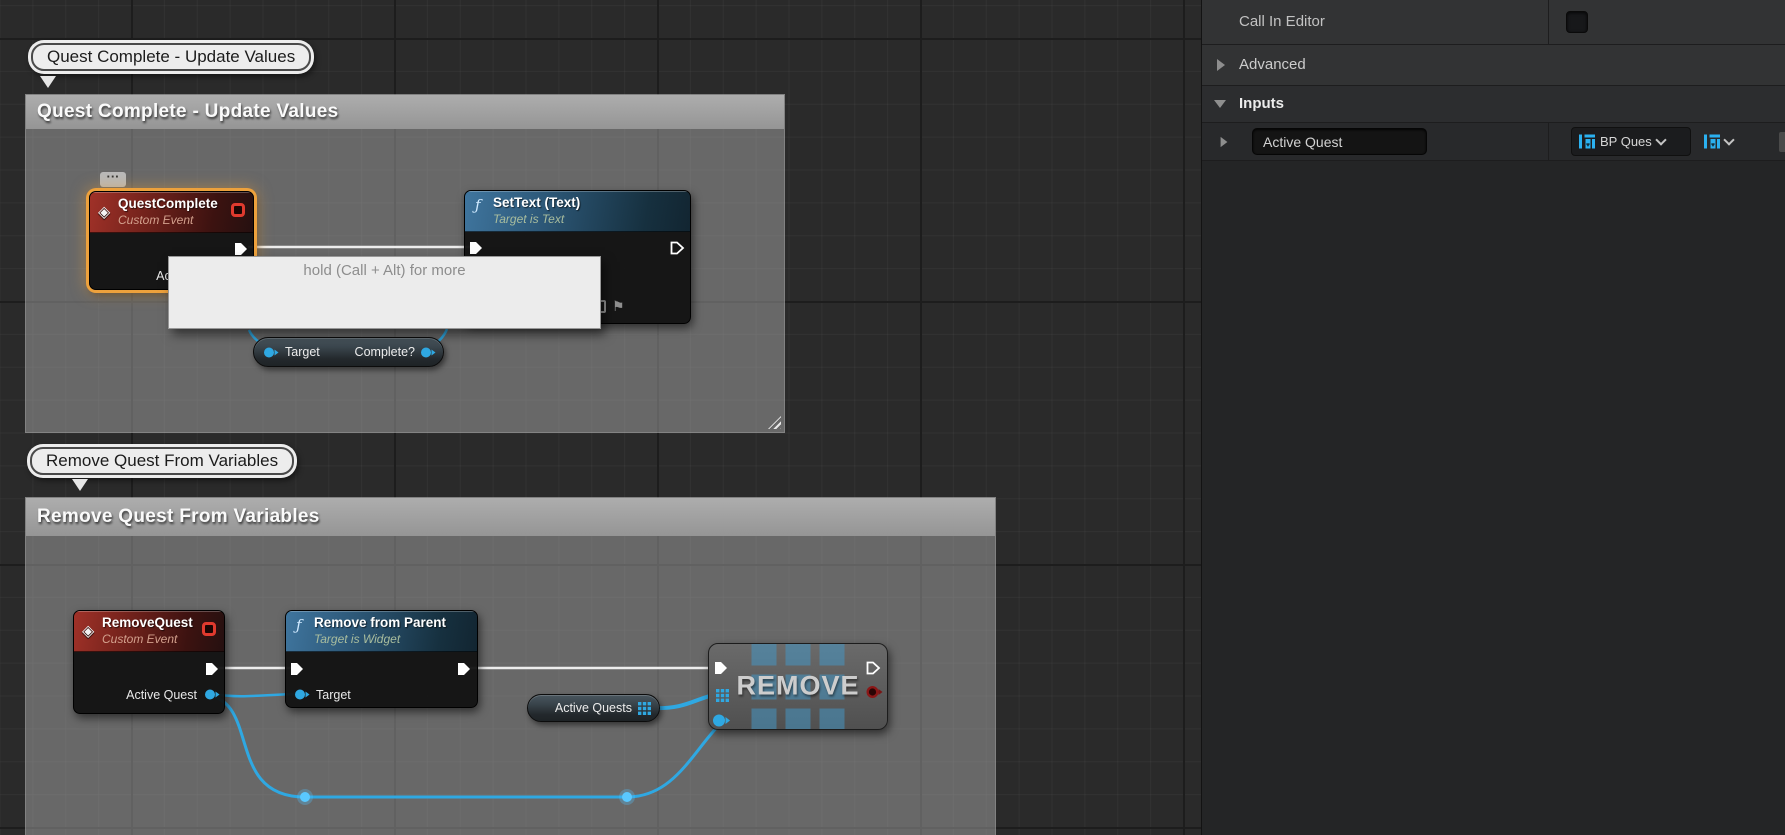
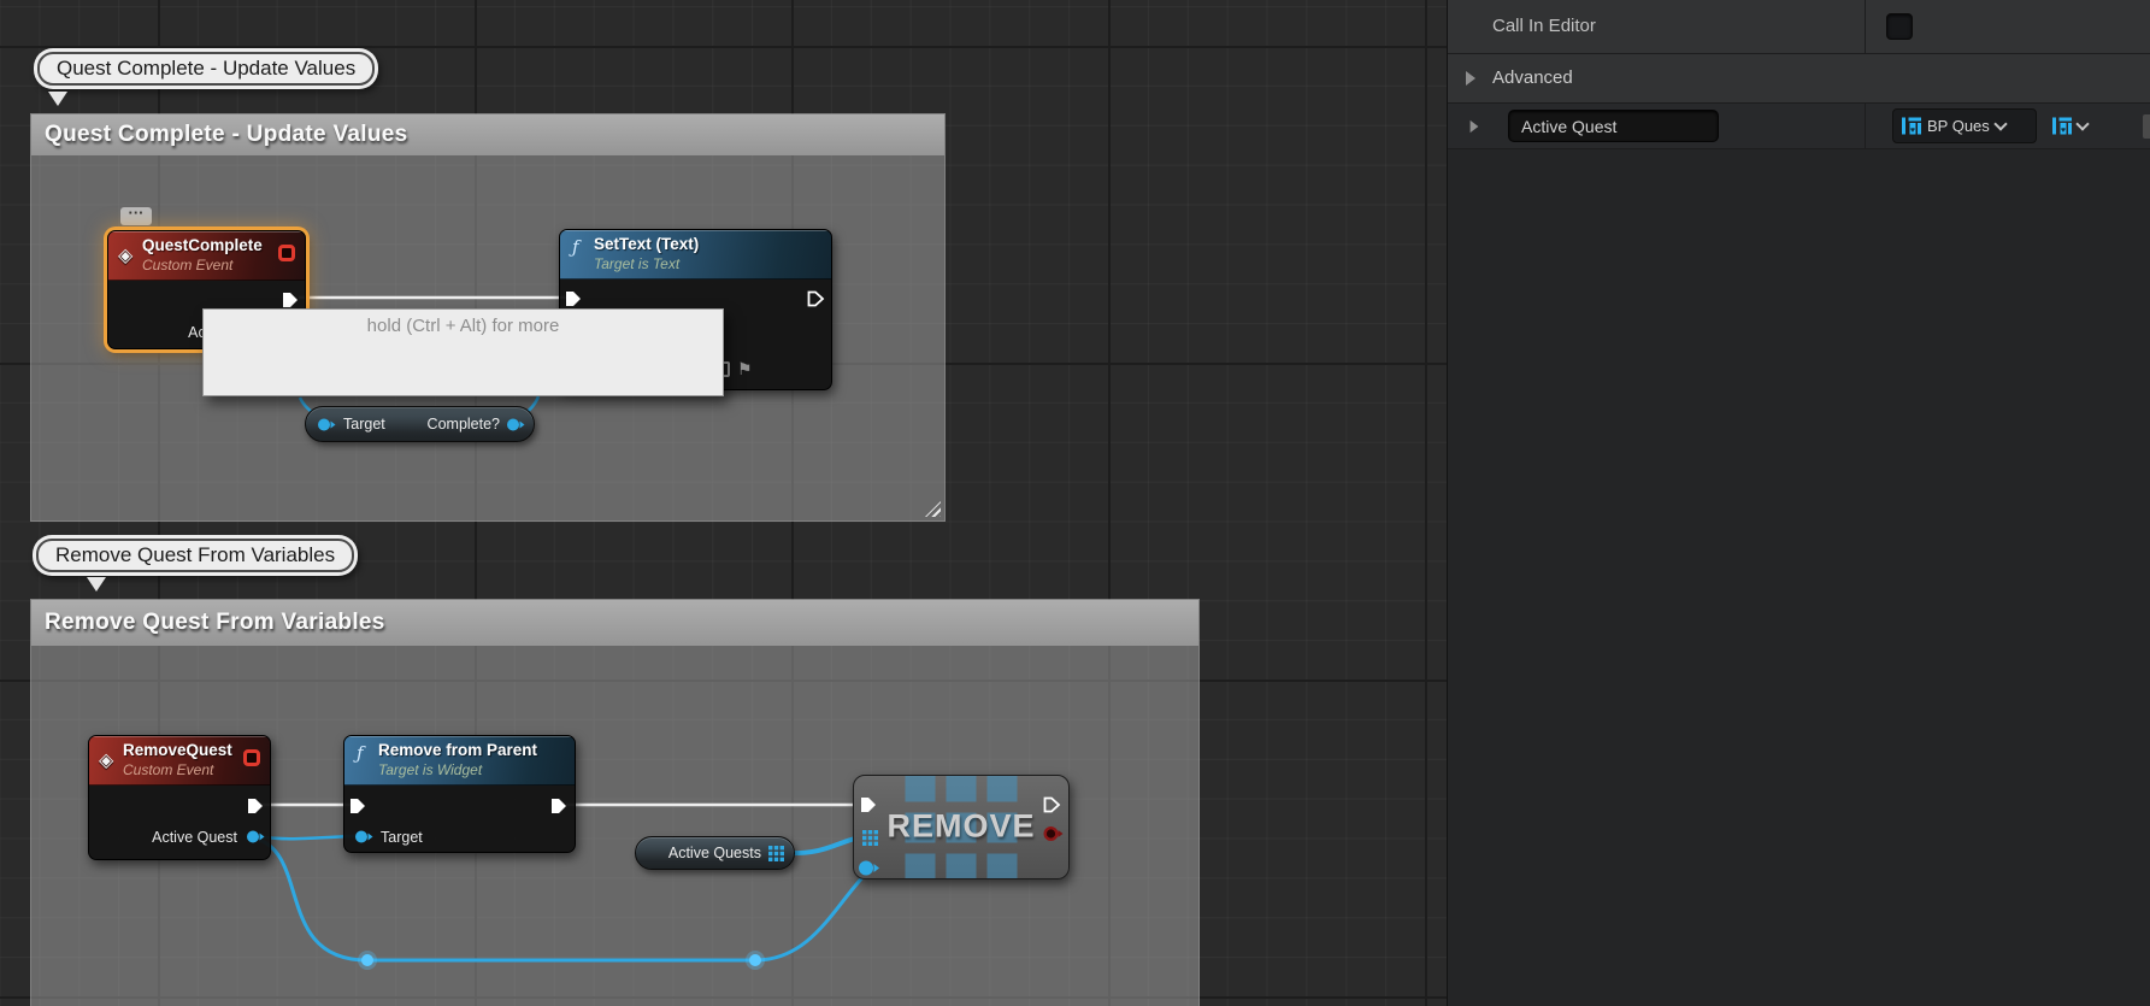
  Quest Complete - Update Values
  Remove Quest From Variables
  Quest Complete - Update Values
  Remove Quest From Variables
  ···
  ◈
  QuestComplete
  Custom Event
  ƒ
  SetText (Text)
  Target is Text
  ⚑
  Target
  Complete?
- hold (Call + Alt) for more
+ hold (Ctrl + Alt) for more
  ◈
  RemoveQuest
  Custom Event
  Active Quest
  ƒ
  Remove from Parent
  Target is Widget
  Target
  Active Quests
  REMOVE
  Call In Editor
  Advanced
- Inputs
  Active Quest
  BP Ques
